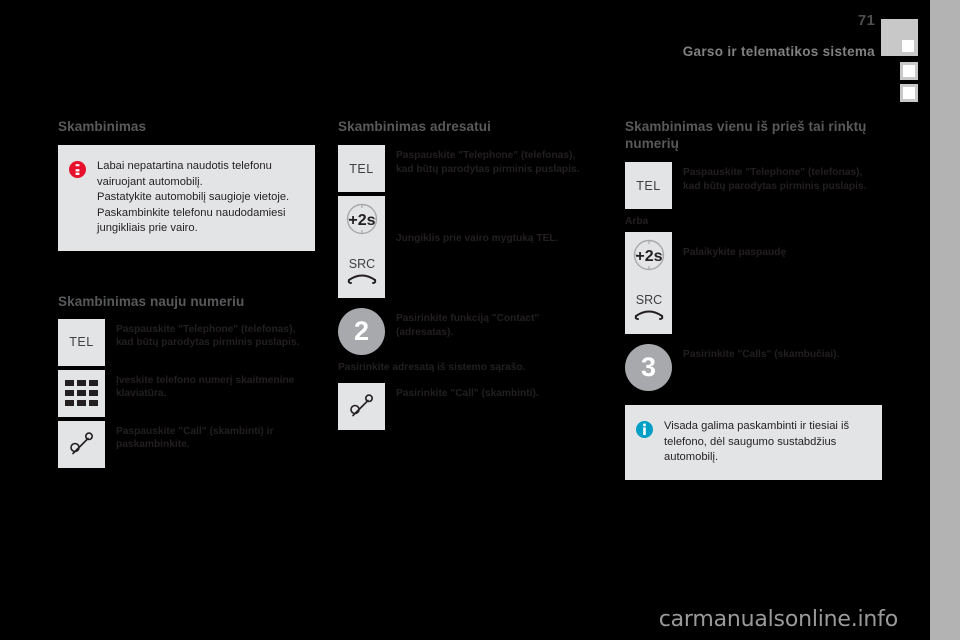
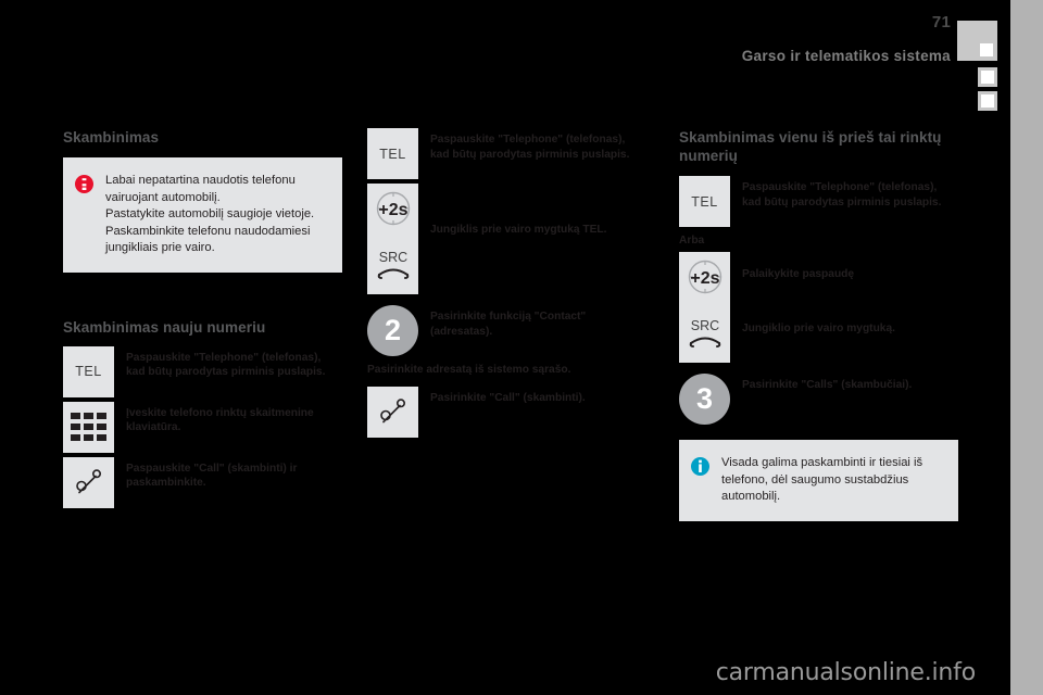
  71
  Garso ir telematikos sistema
  Skambinimas
  Labai nepatartina naudotis telefonu vairuojant automobilį.
  Pastatykite automobilį saugioje vietoje. Paskambinkite telefonu naudodamiesi jungikliais prie vairo.
  Skambinimas nauju numeriu
  TEL
  Paspauskite "Telephone" (telefonas), kad būtų parodytas pirminis puslapis.
- Įveskite telefono numerį skaitmenine klaviatūra.
+ Įveskite telefono rinktų skaitmenine klaviatūra.
  Paspauskite "Call" (skambinti) ir paskambinkite.
- Skambinimas adresatui
  TEL
  Paspauskite "Telephone" (telefonas), kad būtų parodytas pirminis puslapis.
  +2s
  SRC
  Jungiklis prie vairo mygtuką TEL.
  2
  Pasirinkite funkciją "Contact" (adresatas).
  Pasirinkite adresatą iš sistemo sąrašo.
  Pasirinkite "Call" (skambinti).
  Skambinimas vienu iš prieš tai rinktų numerių
  TEL
  Paspauskite "Telephone" (telefonas), kad būtų parodytas pirminis puslapis.
  Arba
  +2s
  SRC
  Palaikykite paspaudę
+ Jungiklio prie vairo mygtuką.
  3
  Pasirinkite "Calls" (skambučiai).
  Visada galima paskambinti ir tiesiai iš telefono, dėl saugumo sustabdžius automobilį.
  carmanualsonline.info
